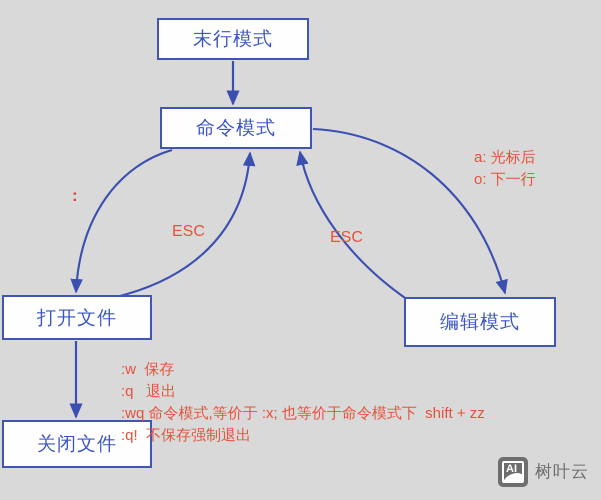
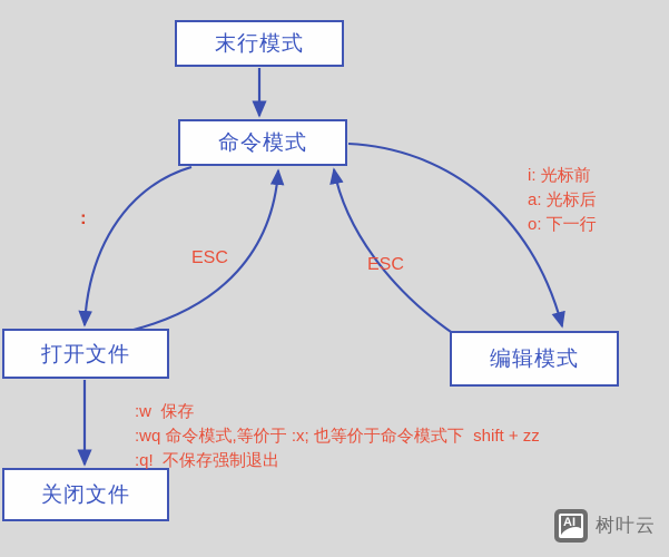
  末行模式
  命令模式
  打开文件
  编辑模式
  关闭文件
  :
  ESC
  ESC
+ i: 光标前
  a: 光标后
  o: 下一行
  :w 保存
- :q 退出
  :wq 命令模式,等价于 :x; 也等价于命令模式下 shift + zz
  :q! 不保存强制退出
  AI
  树叶云
